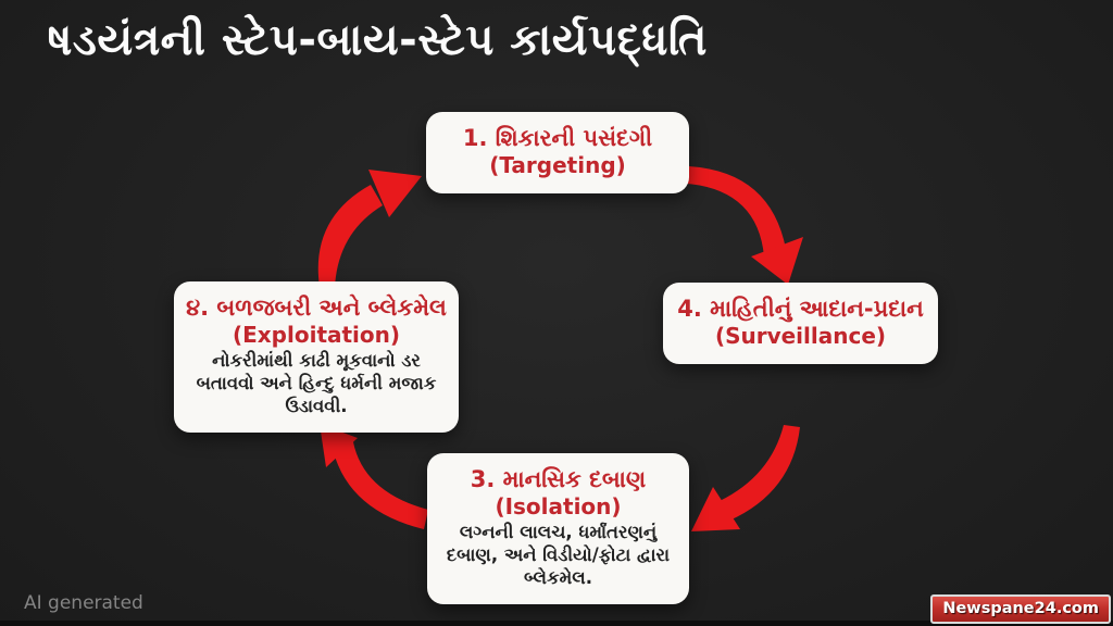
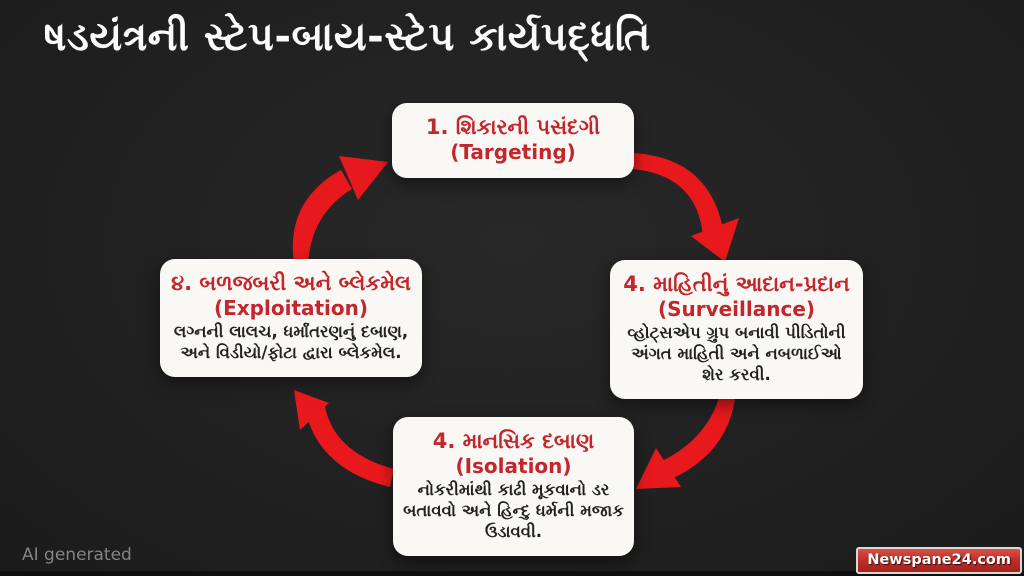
  ષડયંત્રની સ્ટેપ-બાય-સ્ટેપ કાર્યપદ્ધતિ
  1. શિકારની પસંદગી
  (Targeting)
  4. માહિતીનું આદાન-પ્રદાન
  (Surveillance)
+ વ્હોટ્સએપ ગ્રુપ બનાવી પીડિતોની અંગત માહિતી અને નબળાઈઓ શેર કરવી.
- 3. માનસિક દબાણ
+ 4. માનસિક દબાણ
  (Isolation)
- લગ્નની લાલચ, ધર્માંતરણનું દબાણ, અને વિડીયો/ફોટા દ્વારા બ્લેકમેલ.
+ નોકરીમાંથી કાઢી મૂકવાનો ડર બતાવવો અને હિન્દુ ધર્મની મજાક ઉડાવવી.
  ૪. બળજબરી અને બ્લેકમેલ
  (Exploitation)
- નોકરીમાંથી કાઢી મૂકવાનો ડર બતાવવો અને હિન્દુ ધર્મની મજાક ઉડાવવી.
+ લગ્નની લાલચ, ધર્માંતરણનું દબાણ, અને વિડીયો/ફોટા દ્વારા બ્લેકમેલ.
  AI generated
  Newspane24.com
